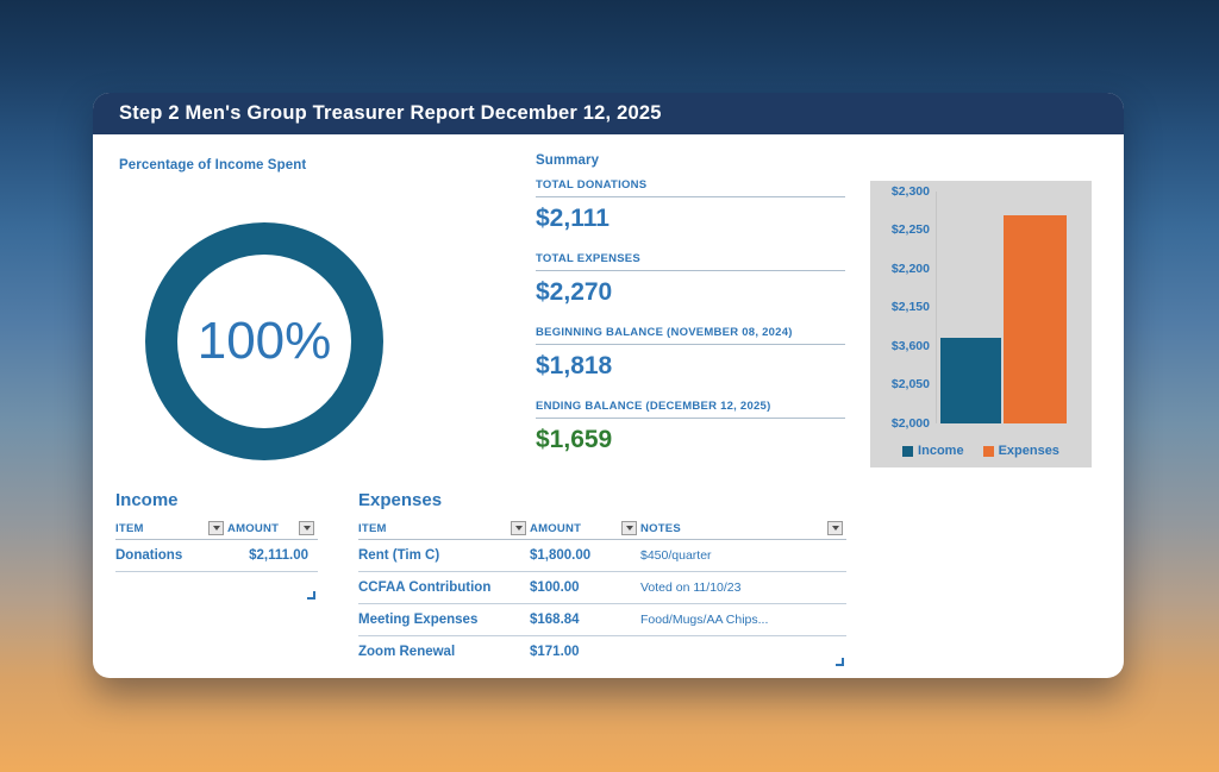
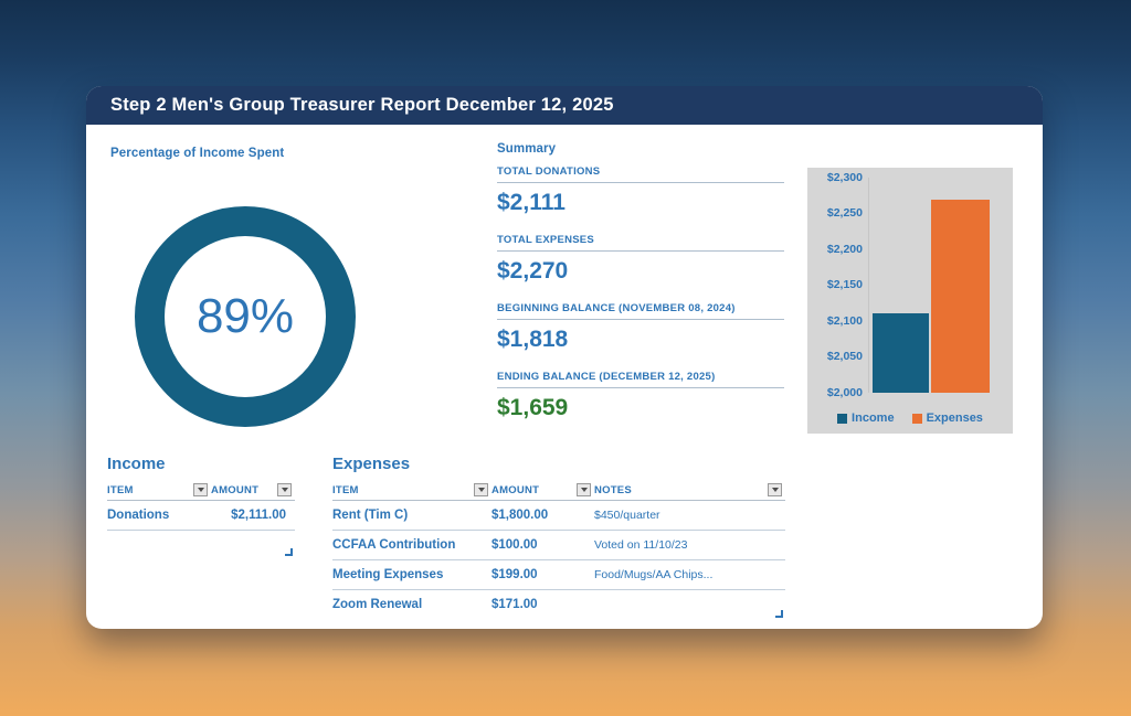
  Step 2 Men's Group Treasurer Report December 12, 2025
  Percentage of Income Spent
- 100%
+ 89%
  Summary
  TOTAL DONATIONS
  $2,111
  TOTAL EXPENSES
  $2,270
  BEGINNING BALANCE (NOVEMBER 08, 2024)
  $1,818
  ENDING BALANCE (DECEMBER 12, 2025)
  $1,659
  $2,300
  $2,250
  $2,200
  $2,150
- $3,600
+ $2,100
  $2,050
  $2,000
  Income
  Expenses
  Income
  ITEM
  AMOUNT
  Donations
  $2,111.00
  Expenses
  ITEM
  AMOUNT
  NOTES
  Rent (Tim C)
  $1,800.00
  $450/quarter
  CCFAA Contribution
  $100.00
  Voted on 11/10/23
  Meeting Expenses
- $168.84
+ $199.00
  Food/Mugs/AA Chips...
  Zoom Renewal
  $171.00
